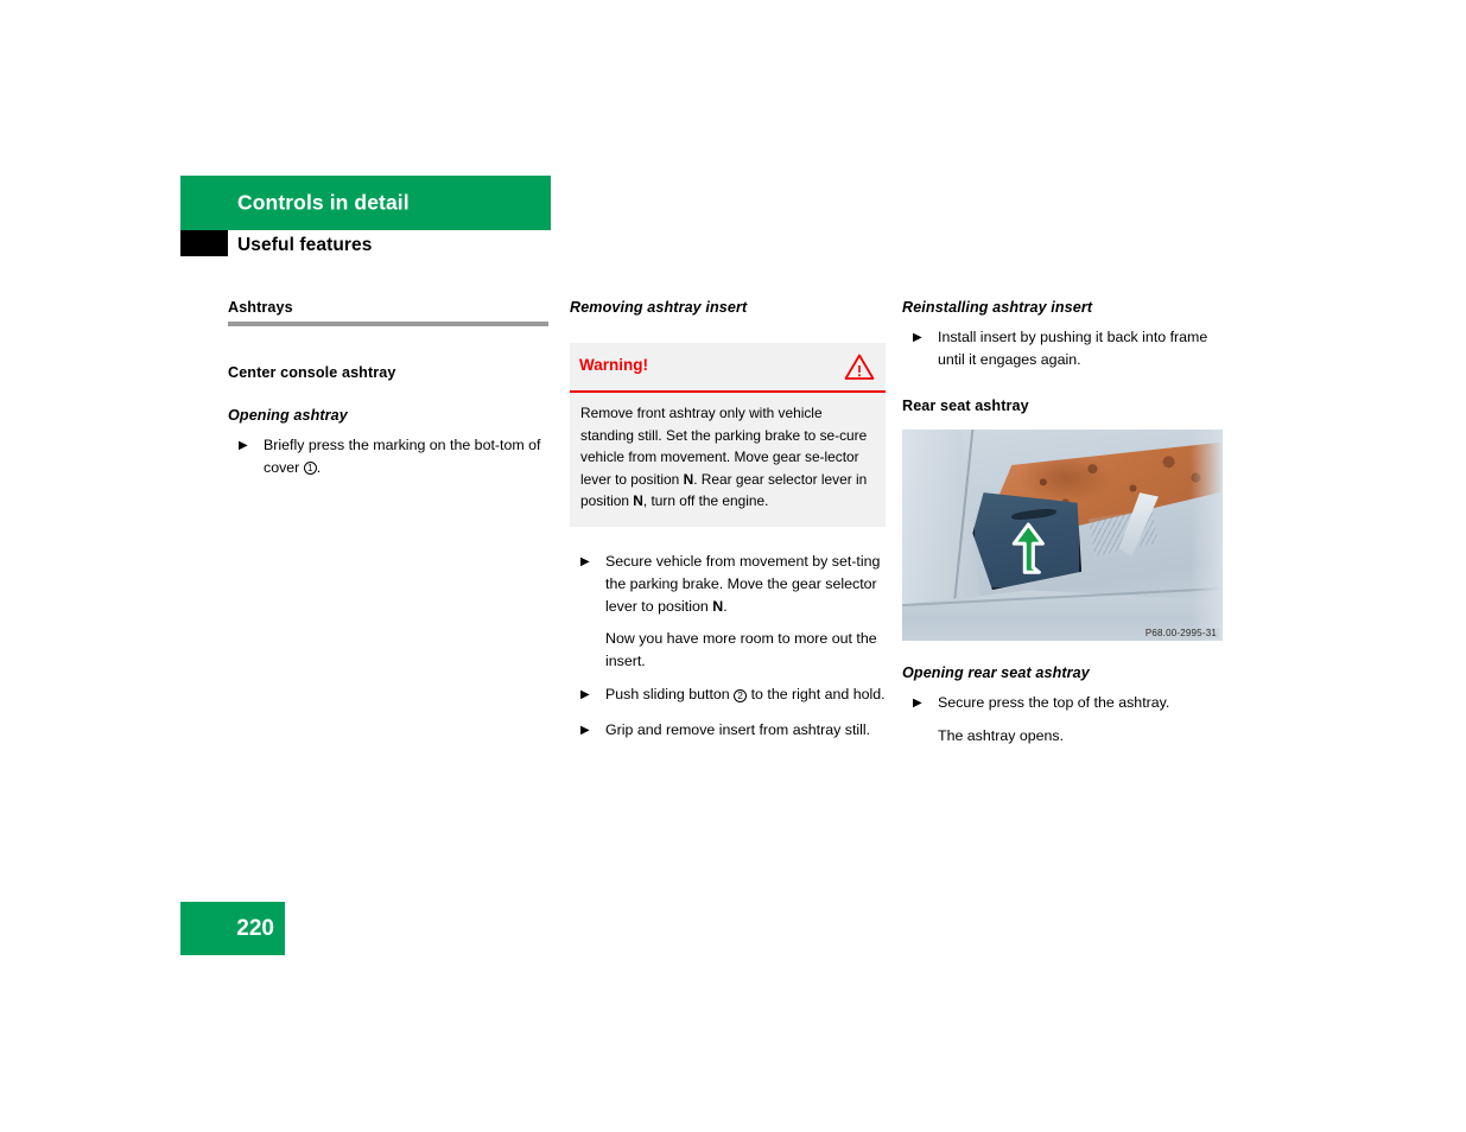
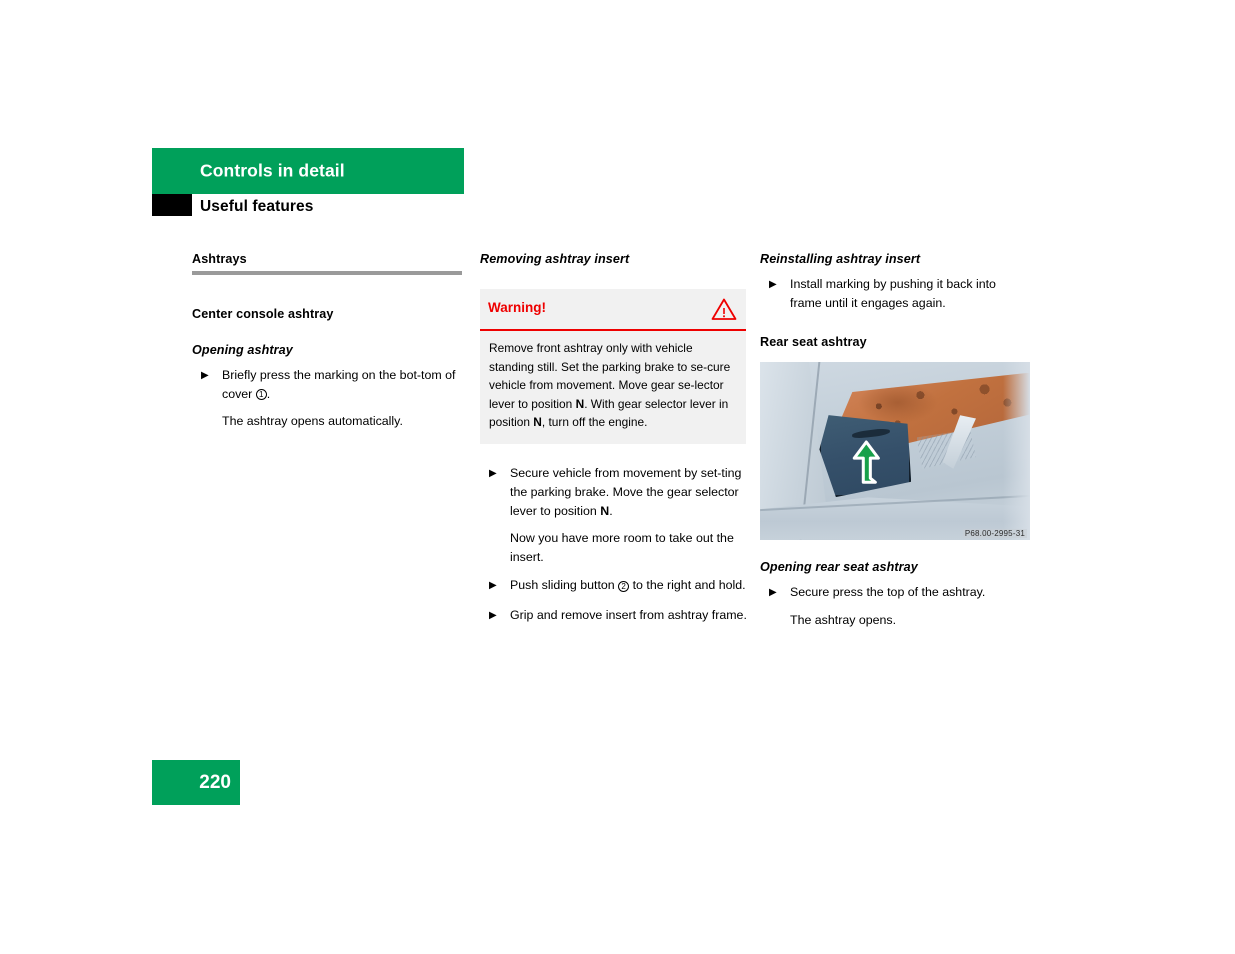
  Controls in detail
  Useful features
  Ashtrays
  Center console ashtray
  Opening ashtray
  ▶
  Briefly press the marking on the bot-tom of cover 1 .
+ The ashtray opens automatically.
  Removing ashtray insert
  Warning!
- Remove front ashtray only with vehicle standing still. Set the parking brake to se-cure vehicle from movement. Move gear se-lector lever to position N. Rear gear selector lever in position N, turn off the engine.
+ Remove front ashtray only with vehicle standing still. Set the parking brake to se-cure vehicle from movement. Move gear se-lector lever to position N. With gear selector lever in position N, turn off the engine.
  ▶
  Secure vehicle from movement by set-ting the parking brake. Move the gear selector lever to position N.
- Now you have more room to more out the insert.
+ Now you have more room to take out the insert.
  ▶
  Push sliding button 2 to the right and hold.
  ▶
- Grip and remove insert from ashtray still.
+ Grip and remove insert from ashtray frame.
  Reinstalling ashtray insert
  ▶
- Install insert by pushing it back into frame until it engages again.
+ Install marking by pushing it back into frame until it engages again.
  Rear seat ashtray
  P68.00-2995-31
  Opening rear seat ashtray
  ▶
  Secure press the top of the ashtray.
  The ashtray opens.
  220
